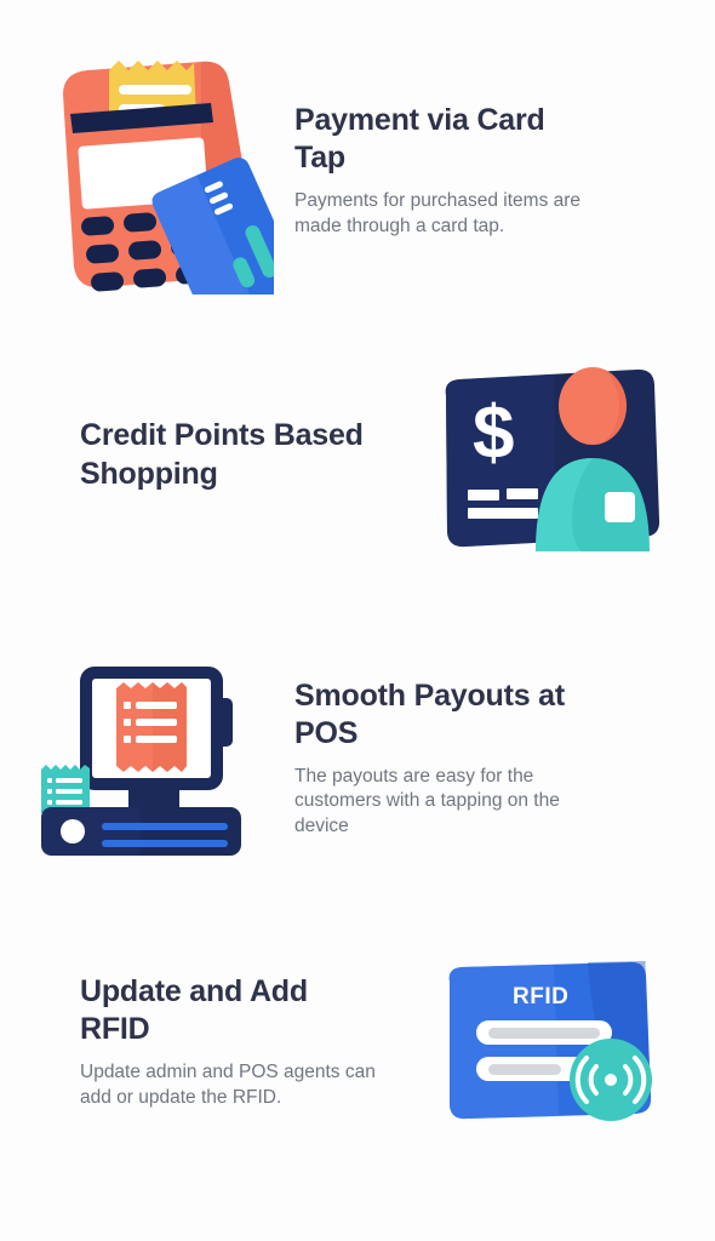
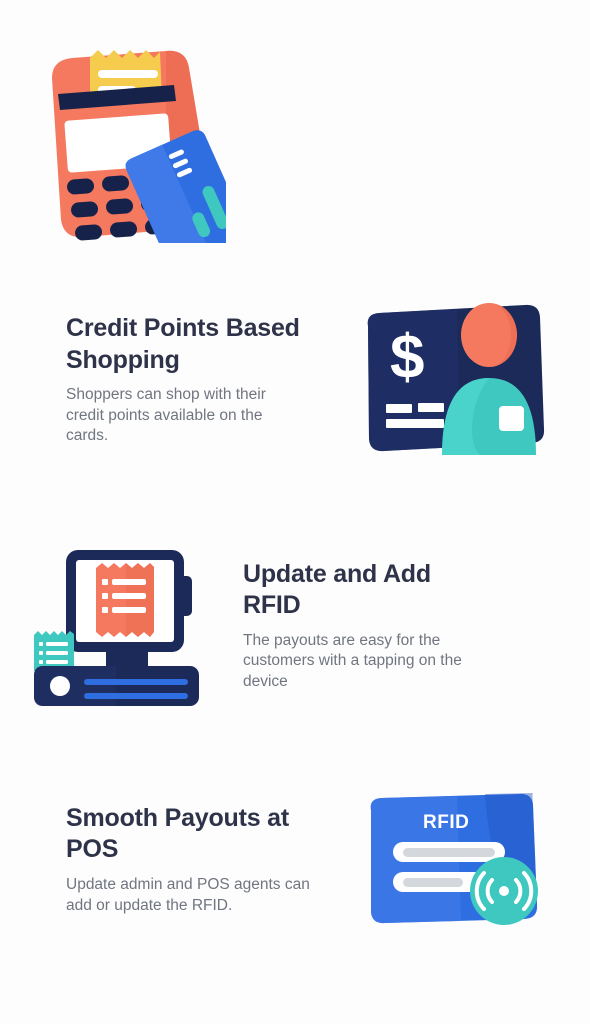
- Payment via Card Tap
- Payments for purchased items are made through a card tap.
  $
  Credit Points Based Shopping
+ Shoppers can shop with their credit points available on the cards.
- Smooth Payouts at POS
+ Update and Add RFID
  The payouts are easy for the customers with a tapping on the device
  RFID
- Update and Add RFID
+ Smooth Payouts at POS
  Update admin and POS agents can add or update the RFID.
